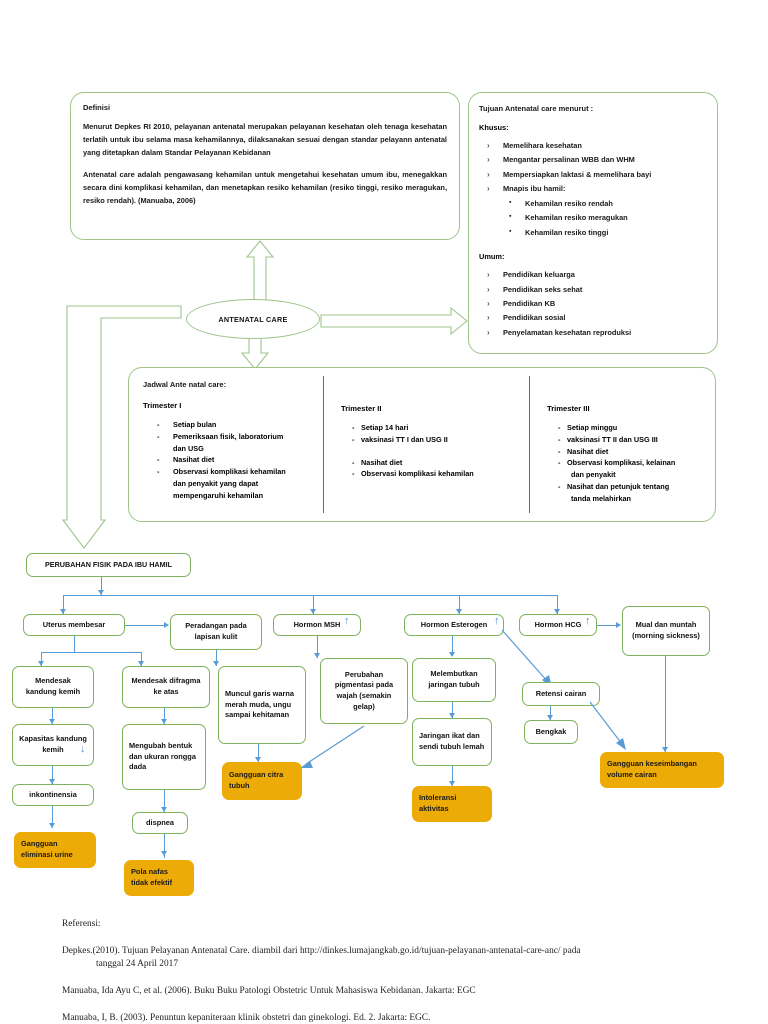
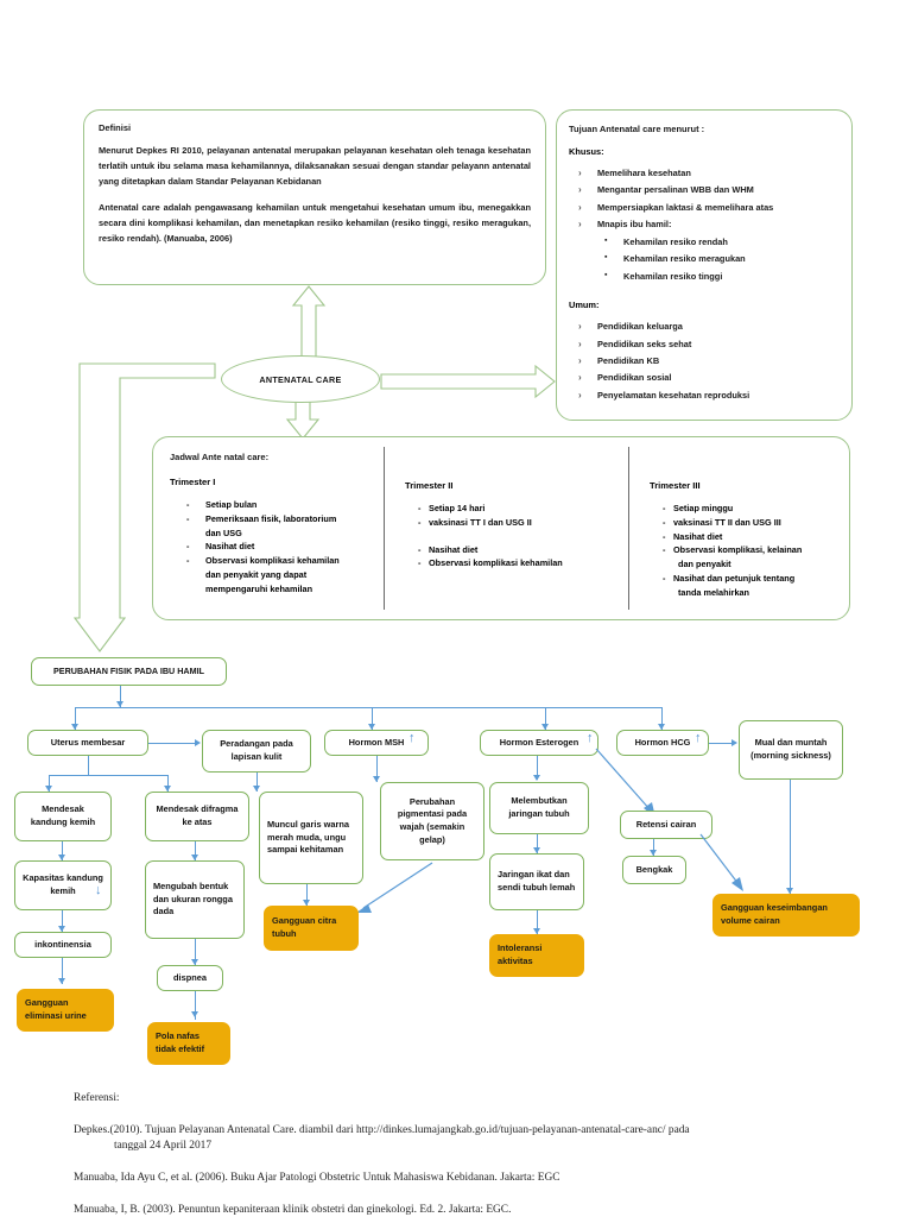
  Definisi
  Menurut Depkes RI 2010, pelayanan antenatal merupakan pelayanan kesehatan oleh tenaga kesehatan terlatih untuk ibu selama masa kehamilannya, dilaksanakan sesuai dengan standar pelayann antenatal yang ditetapkan dalam Standar Pelayanan Kebidanan
  Antenatal care adalah pengawasang kehamilan untuk mengetahui kesehatan umum ibu, menegakkan secara dini komplikasi kehamilan, dan menetapkan resiko kehamilan (resiko tinggi, resiko meragukan, resiko rendah). (Manuaba, 2006)
  Tujuan Antenatal care menurut :
  Khusus:
  Memelihara kesehatan
  Mengantar persalinan WBB dan WHM
- Mempersiapkan laktasi & memelihara bayi
+ Mempersiapkan laktasi & memelihara atas
  Mnapis ibu hamil:
  Kehamilan resiko rendah
  Kehamilan resiko meragukan
  Kehamilan resiko tinggi
  Umum:
  Pendidikan keluarga
  Pendidikan seks sehat
  Pendidikan KB
  Pendidikan sosial
  Penyelamatan kesehatan reproduksi
  ANTENATAL CARE
  Jadwal Ante natal care:
  Trimester I
  Setiap bulan
  Pemeriksaan fisik, laboratorium
  dan USG
  Nasihat diet
  Observasi komplikasi kehamilan
  dan penyakit yang dapat
  mempengaruhi kehamilan
  Trimester II
  Setiap 14 hari
  vaksinasi TT I dan USG II
  Nasihat diet
  Observasi komplikasi kehamilan
  Trimester III
  Setiap minggu
  vaksinasi TT II dan USG III
  Nasihat diet
  Observasi komplikasi, kelainan
  dan penyakit
  Nasihat dan petunjuk tentang
  tanda melahirkan
  PERUBAHAN FISIK PADA IBU HAMIL
  Uterus membesar
  Peradangan pada lapisan kulit
  Hormon MSH
  ↑
  Hormon Esterogen
  ↑
  Hormon HCG
  ↑
  Mual dan muntah (morning sickness)
  Mendesak kandung kemih
  Mendesak difragma ke atas
  Muncul garis warna merah muda, ungu sampai kehitaman
  Perubahan pigmentasi pada wajah (semakin gelap)
  Melembutkan jaringan tubuh
  Retensi cairan
  Kapasitas kandung kemih
  ↓
  Mengubah bentuk dan ukuran rongga dada
  Gangguan citra tubuh
  Jaringan ikat dan sendi tubuh lemah
  Bengkak
  Gangguan keseimbangan volume cairan
  inkontinensia
  dispnea
  Intoleransi aktivitas
  Gangguan eliminasi urine
  Pola nafas tidak efektif
  Referensi:
  Depkes.(2010). Tujuan Pelayanan Antenatal Care. diambil dari http://dinkes.lumajangkab.go.id/tujuan-pelayanan-antenatal-care-anc/ pada
  tanggal 24 April 2017
- Manuaba, Ida Ayu C, et al. (2006). Buku Buku Patologi Obstetric Untuk Mahasiswa Kebidanan. Jakarta: EGC
+ Manuaba, Ida Ayu C, et al. (2006). Buku Ajar Patologi Obstetric Untuk Mahasiswa Kebidanan. Jakarta: EGC
  Manuaba, I, B. (2003). Penuntun kepaniteraan klinik obstetri dan ginekologi. Ed. 2. Jakarta: EGC.
